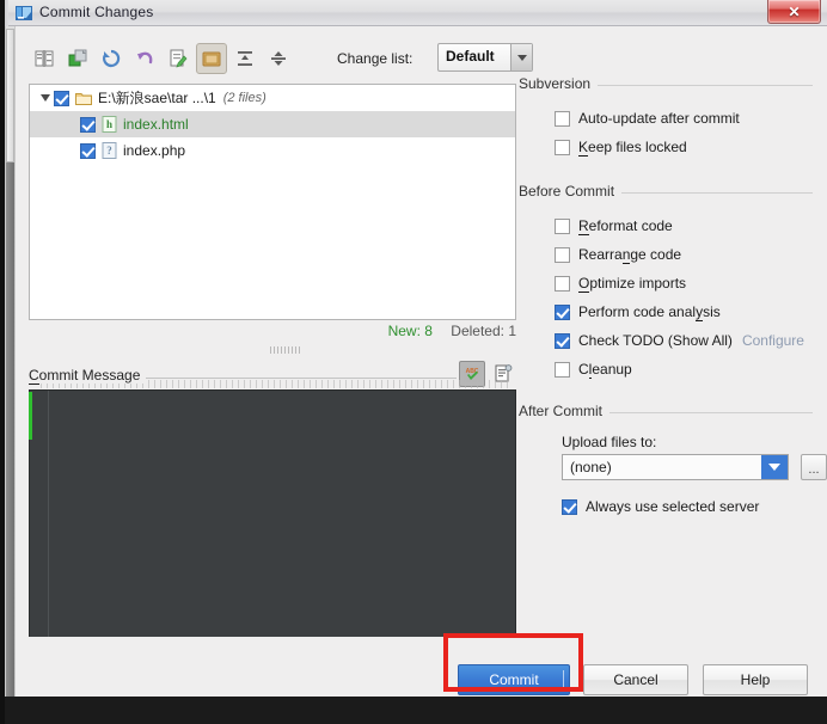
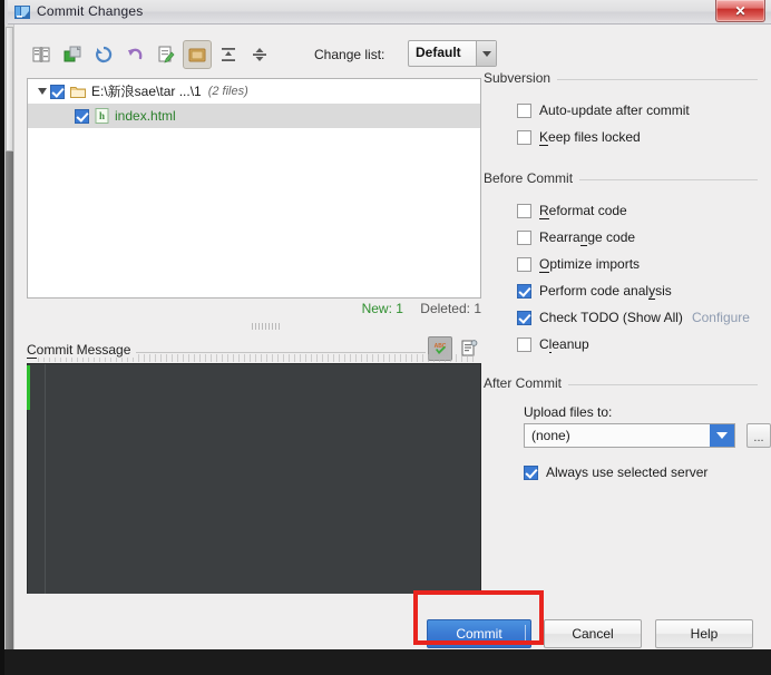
  Commit Changes
  ✕
  Change list:
  Default
  E:\新浪sae\tar ...\1
  (2 files)
  h
  index.html
- ?
- index.php
- New: 8 Deleted: 1
+ New: 1 Deleted: 1
  Commit Message
  Subversion
  Auto-update after commit
  Keep files locked
  Before Commit
  Reformat code
  Rearrange code
  Optimize imports
  Perform code analysis
  Check TODO (Show All)
  Configure
  Cleanup
  After Commit
  Upload files to:
  (none)
  ...
  Always use selected server
  Commit
  Cancel
  Help
